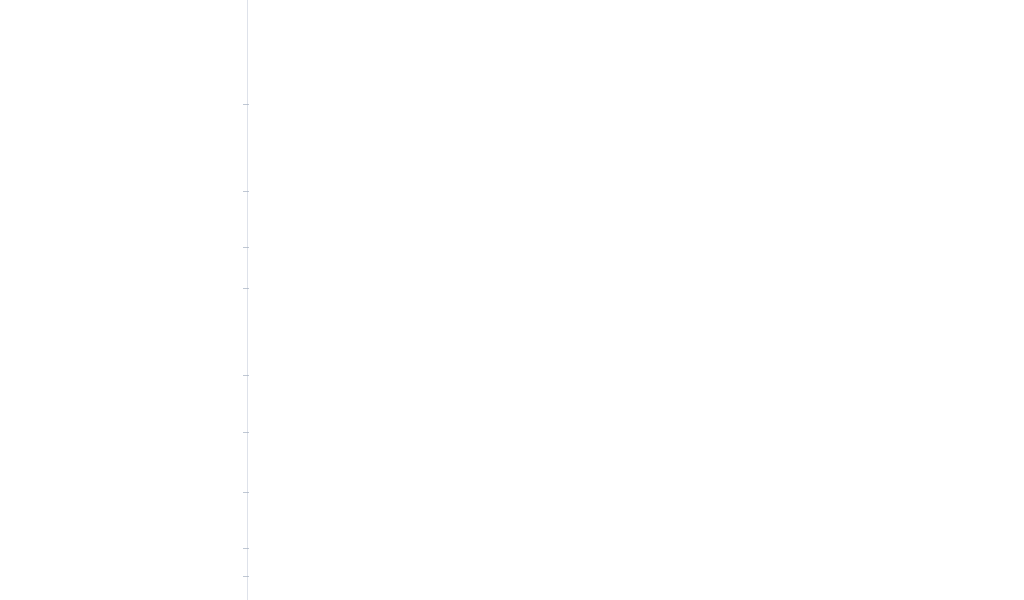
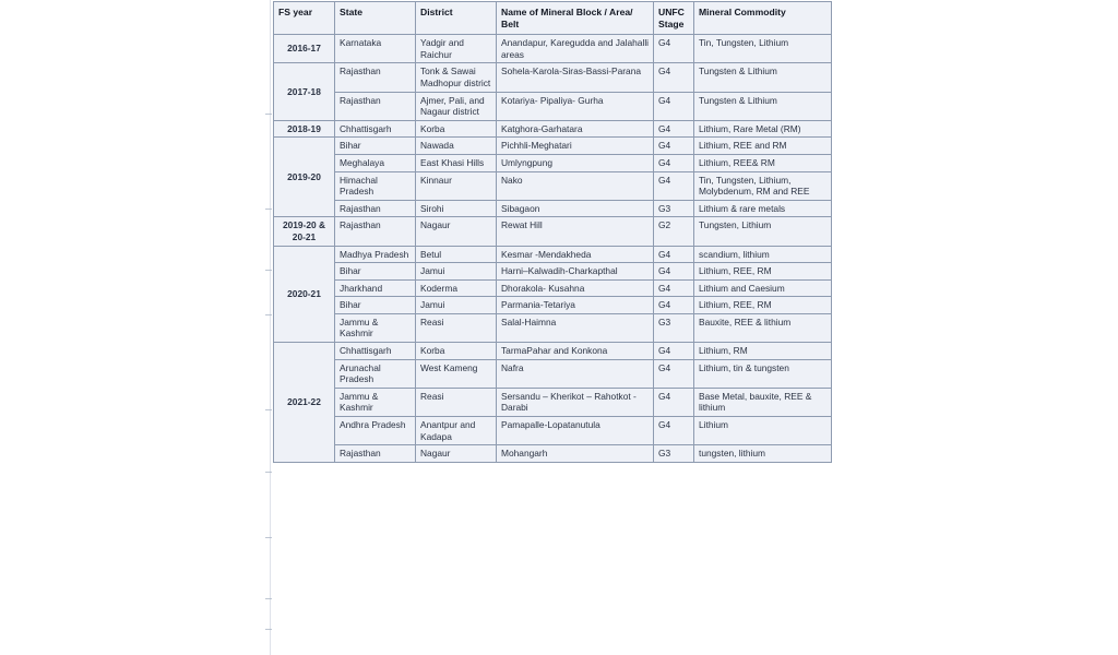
+ FS year	State	District	Name of Mineral Block / Area/ Belt	UNFC Stage	Mineral Commodity
+ 2016-17	Karnataka	Yadgir and Raichur	Anandapur, Karegudda and Jalahalli areas	G4	Tin, Tungsten, Lithium
+ 2017-18	Rajasthan	Tonk & Sawai Madhopur district	Sohela-Karola-Siras-Bassi-Parana	G4	Tungsten & Lithium
+ Rajasthan	Ajmer, Pali, and Nagaur district	Kotariya- Pipaliya- Gurha	G4	Tungsten & Lithium
+ 2018-19	Chhattisgarh	Korba	Katghora-Garhatara	G4	Lithium, Rare Metal (RM)
+ 2019-20	Bihar	Nawada	Pichhli-Meghatari	G4	Lithium, REE and RM
+ Meghalaya	East Khasi Hills	Umlyngpung	G4	Lithium, REE& RM
+ Himachal Pradesh	Kinnaur	Nako	G4	Tin, Tungsten, Lithium, Molybdenum, RM and REE
+ Rajasthan	Sirohi	Sibagaon	G3	Lithium & rare metals
+ 2019-20 & 20-21	Rajasthan	Nagaur	Rewat Hill	G2	Tungsten, Lithium
+ 2020-21	Madhya Pradesh	Betul	Kesmar -Mendakheda	G4	scandium, lithium
+ Bihar	Jamui	Harni–Kalwadih-Charkapthal	G4	Lithium, REE, RM
+ Jharkhand	Koderma	Dhorakola- Kusahna	G4	Lithium and Caesium
+ Bihar	Jamui	Parmania-Tetariya	G4	Lithium, REE, RM
+ Jammu & Kashmir	Reasi	Salal-Haimna	G3	Bauxite, REE & lithium
+ 2021-22	Chhattisgarh	Korba	TarmaPahar and Konkona	G4	Lithium, RM
+ Arunachal Pradesh	West Kameng	Nafra	G4	Lithium, tin & tungsten
+ Jammu & Kashmir	Reasi	Sersandu – Kherikot – Rahotkot - Darabi	G4	Base Metal, bauxite, REE & lithium
+ Andhra Pradesh	Anantpur and Kadapa	Pamapalle-Lopatanutula	G4	Lithium
+ Rajasthan	Nagaur	Mohangarh	G3	tungsten, lithium
